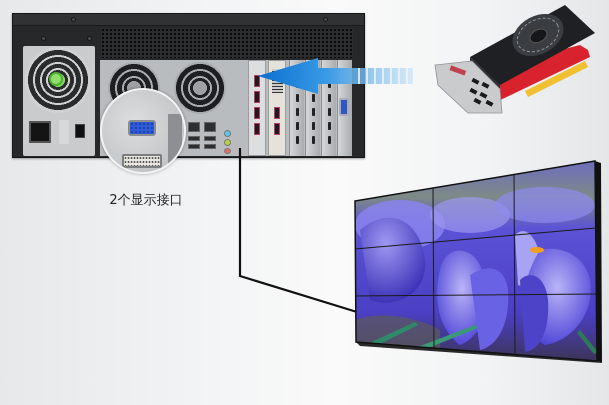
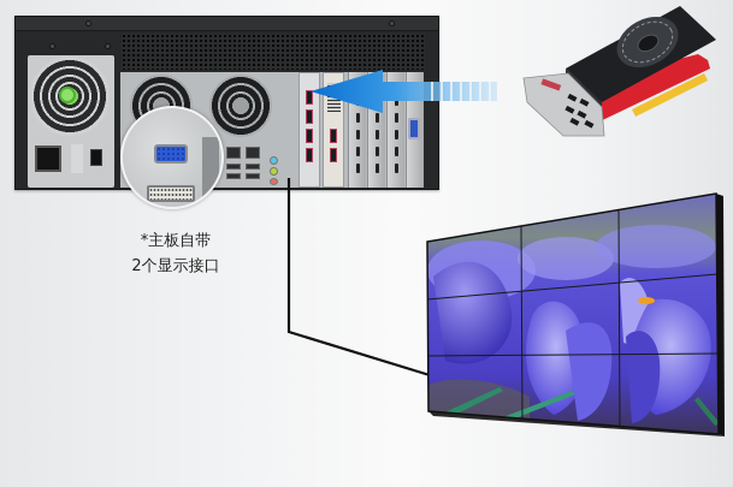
+ *主板自带
  2个显示接口
